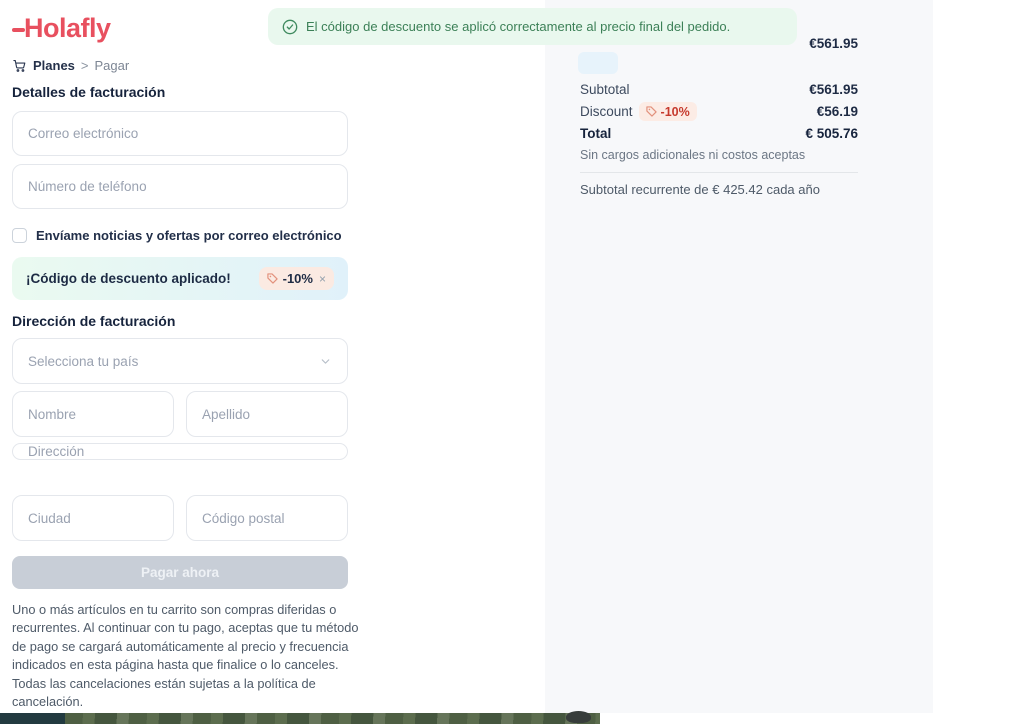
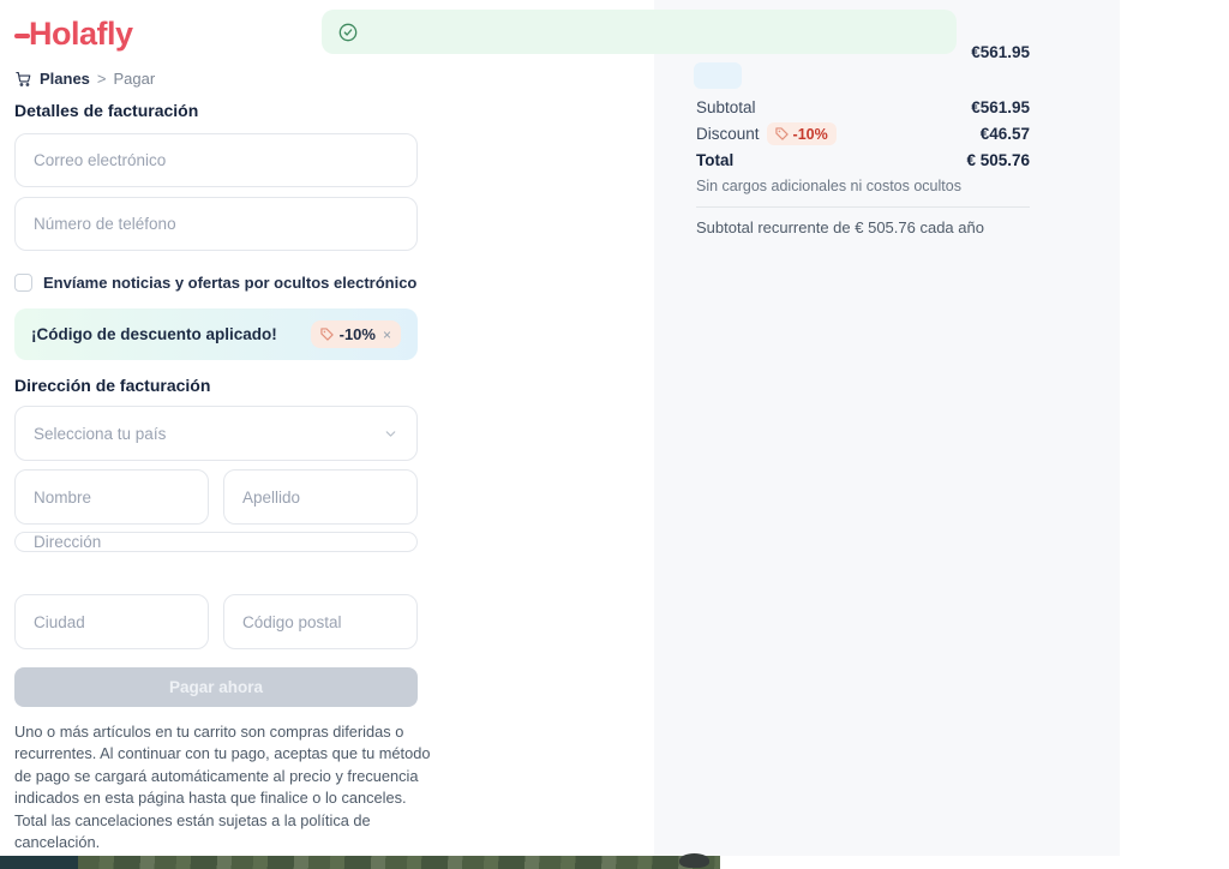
  €561.95
  Subtotal
  €561.95
  Discount
  -10%
- €56.19
+ €46.57
  Total
  € 505.76
- Sin cargos adicionales ni costos aceptas
+ Sin cargos adicionales ni costos ocultos
- Subtotal recurrente de € 425.42 cada año
+ Subtotal recurrente de € 505.76 cada año
- El código de descuento se aplicó correctamente al precio final del pedido.
  Holafly
  Planes
  >
  Pagar
  Detalles de facturación
  Correo electrónico
  Número de teléfono
- Envíame noticias y ofertas por correo electrónico
+ Envíame noticias y ofertas por ocultos electrónico
  ¡Código de descuento aplicado!
  -10%
  ×
  Dirección de facturación
  Selecciona tu país
  Nombre
  Apellido
  Dirección
  Ciudad
  Código postal
  Pagar ahora
- Uno o más artículos en tu carrito son compras diferidas o recurrentes. Al continuar con tu pago, aceptas que tu método de pago se cargará automáticamente al precio y frecuencia indicados en esta página hasta que finalice o lo canceles. Todas las cancelaciones están sujetas a la política de cancelación.
+ Uno o más artículos en tu carrito son compras diferidas o recurrentes. Al continuar con tu pago, aceptas que tu método de pago se cargará automáticamente al precio y frecuencia indicados en esta página hasta que finalice o lo canceles. Total las cancelaciones están sujetas a la política de cancelación.
